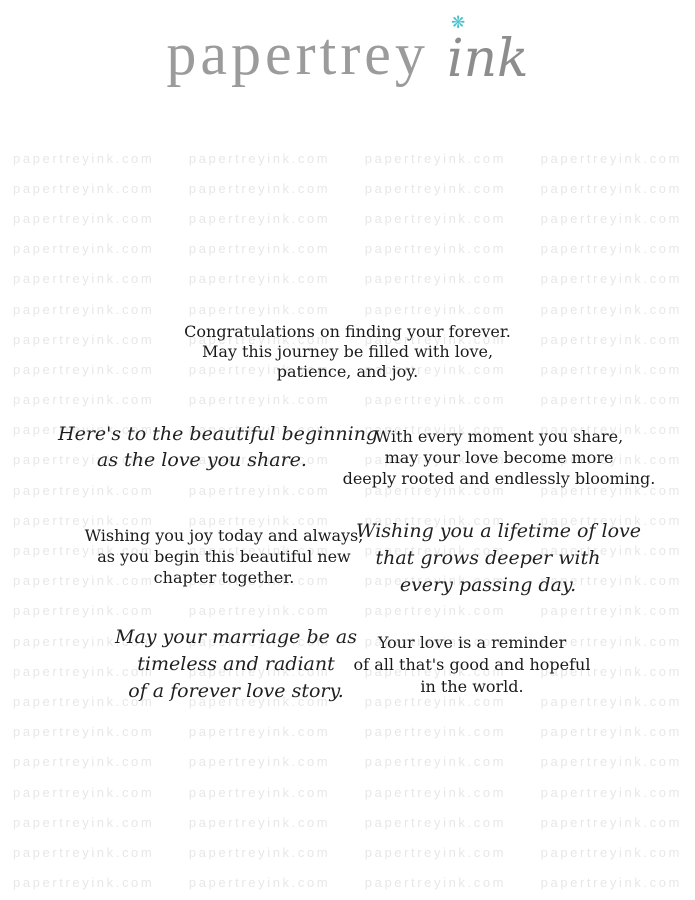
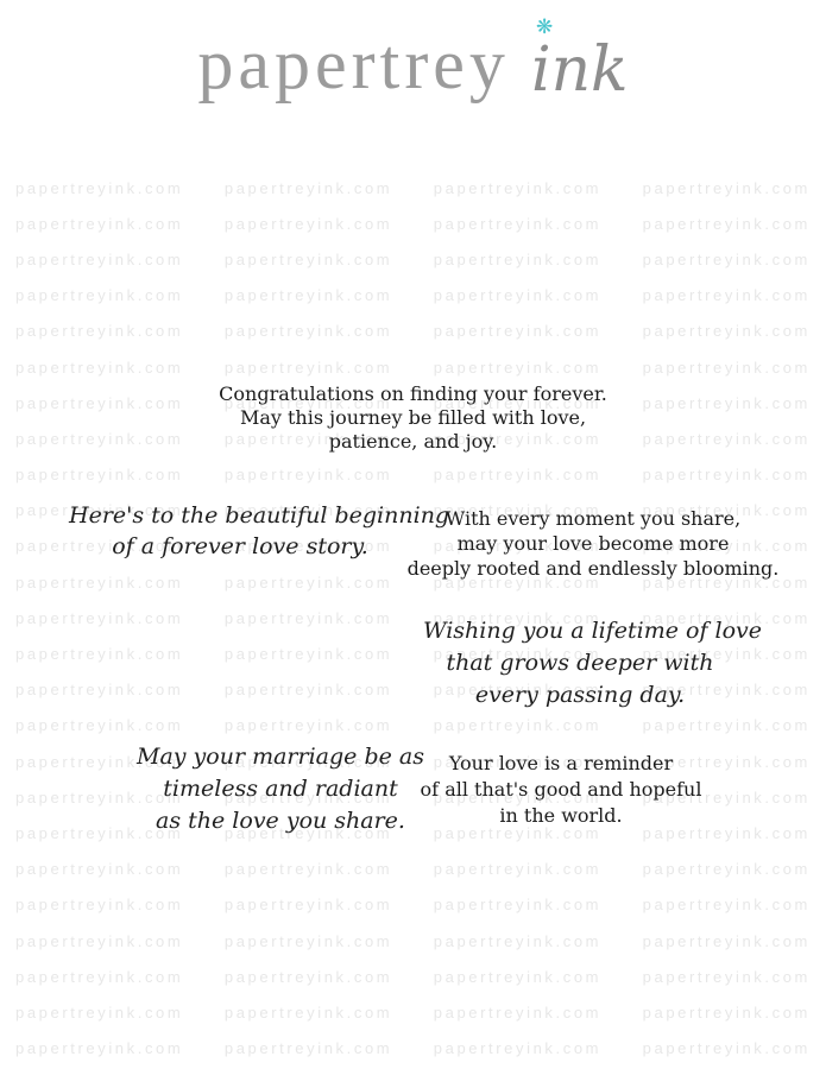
  papertrey
  ❋
  ink
  papertreyink.com
  papertreyink.com
  papertreyink.com
  papertreyink.com
  papertreyink.com
  papertreyink.com
  papertreyink.com
  papertreyink.com
  papertreyink.com
  papertreyink.com
  papertreyink.com
  papertreyink.com
  papertreyink.com
  papertreyink.com
  papertreyink.com
  papertreyink.com
  papertreyink.com
  papertreyink.com
  papertreyink.com
  papertreyink.com
  papertreyink.com
  papertreyink.com
  papertreyink.com
  papertreyink.com
  papertreyink.com
  papertreyink.com
  papertreyink.com
  papertreyink.com
  papertreyink.com
  papertreyink.com
  papertreyink.com
  papertreyink.com
  papertreyink.com
  papertreyink.com
  papertreyink.com
  papertreyink.com
  papertreyink.com
  papertreyink.com
  papertreyink.com
  papertreyink.com
  papertreyink.com
  papertreyink.com
  papertreyink.com
  papertreyink.com
  papertreyink.com
  papertreyink.com
  papertreyink.com
  papertreyink.com
  papertreyink.com
  papertreyink.com
  papertreyink.com
  papertreyink.com
  papertreyink.com
  papertreyink.com
  papertreyink.com
  papertreyink.com
  papertreyink.com
  papertreyink.com
  papertreyink.com
  papertreyink.com
  papertreyink.com
  papertreyink.com
  papertreyink.com
  papertreyink.com
  papertreyink.com
  papertreyink.com
  papertreyink.com
  papertreyink.com
  papertreyink.com
  papertreyink.com
  papertreyink.com
  papertreyink.com
  papertreyink.com
  papertreyink.com
  papertreyink.com
  papertreyink.com
  papertreyink.com
  papertreyink.com
  papertreyink.com
  papertreyink.com
  papertreyink.com
  papertreyink.com
  papertreyink.com
  papertreyink.com
  papertreyink.com
  papertreyink.com
  papertreyink.com
  papertreyink.com
  papertreyink.com
  papertreyink.com
  papertreyink.com
  papertreyink.com
  papertreyink.com
  papertreyink.com
  papertreyink.com
  papertreyink.com
  papertreyink.com
  papertreyink.com
  papertreyink.com
  papertreyink.com
  Congratulations on finding your forever.
  May this journey be filled with love,
  patience, and joy.
  Here's to the beautiful beginn
- as the love you share.
+ of a forever love story.
  With every moment you share,
  may your love become more
  deeply rooted and endlessly blooming.
- Wishing you joy today and always,
- as you begin this beautiful new
- chapter together.
  Wishing you a lifetime of love
  that grows deeper with
  every passing day.
  May your marriage be as
  timeless and radiant
- of a forever love story.
+ as the love you share.
  Your love is a reminder
  of all that's good and hopeful
  in the world.
